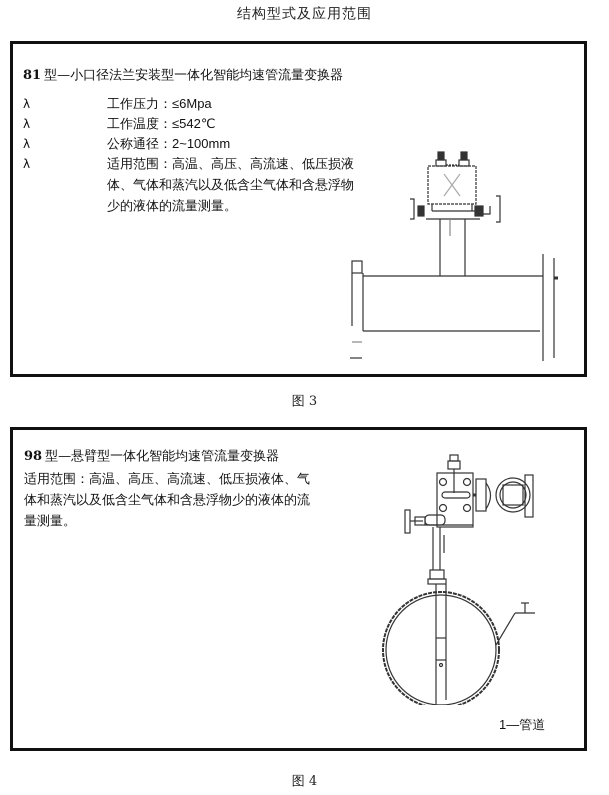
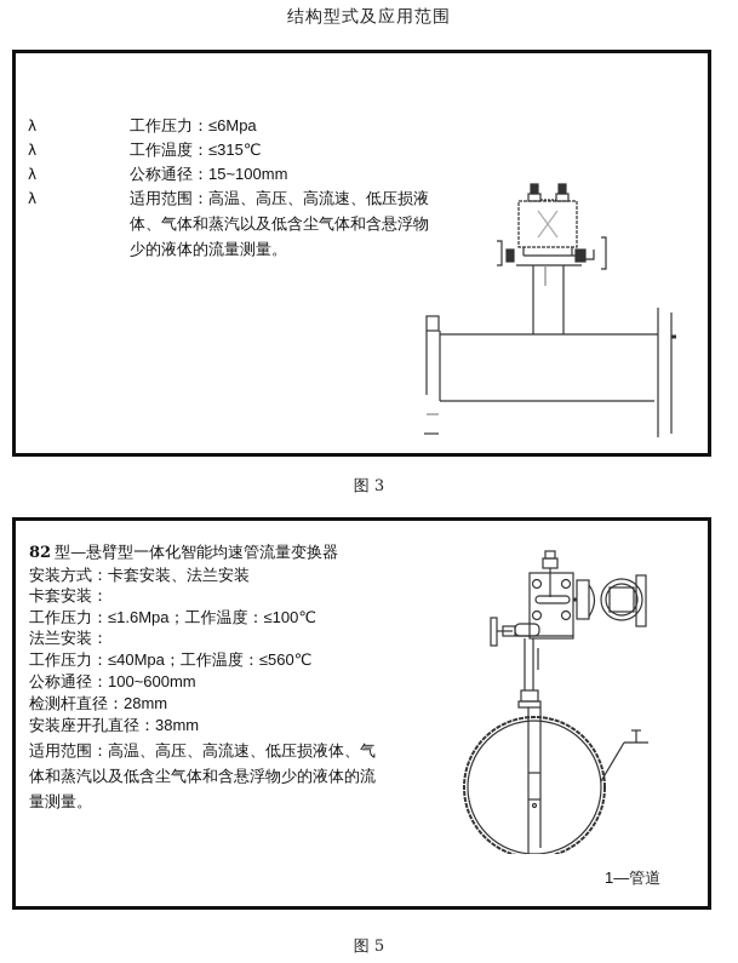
  结构型式及应用范围
- 81 型—小口径法兰安装型一体化智能均速管流量变换器
  λ
  工作压力：≤6Mpa
  λ
- 工作温度：≤542℃
+ 工作温度：≤315℃
  λ
- 公称通径：2~100mm
+ 公称通径：15~100mm
  λ
  适用范围：高温、高压、高流速、低压损液体、气体和蒸汽以及低含尘气体和含悬浮物少的液体的流量测量。
  图 3
- 98 型—悬臂型一体化智能均速管流量变换器
+ 82 型—悬臂型一体化智能均速管流量变换器
+ 安装方式：卡套安装、法兰安装
+ 卡套安装：
+ 工作压力：≤1.6Mpa；工作温度：≤100℃
+ 法兰安装：
+ 工作压力：≤40Mpa；工作温度：≤560℃
+ 公称通径：100~600mm
+ 检测杆直径：28mm
+ 安装座开孔直径：38mm
  适用范围：高温、高压、高流速、低压损液体、气体和蒸汽以及低含尘气体和含悬浮物少的液体的流量测量。
  1—管道
- 图 4
+ 图 5
